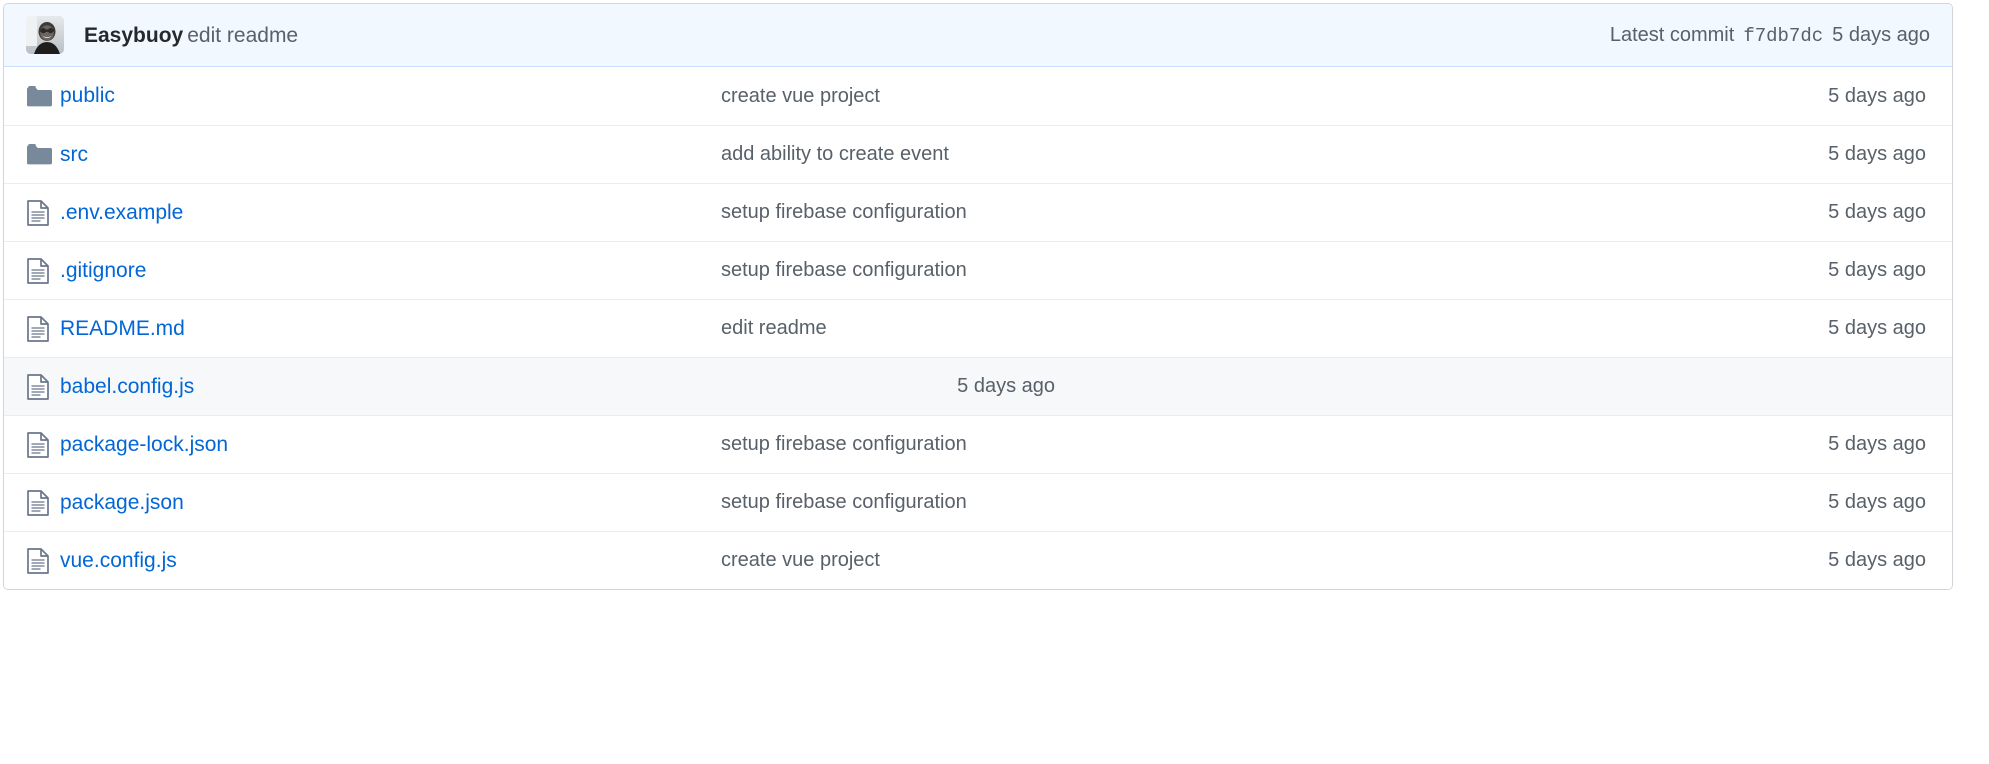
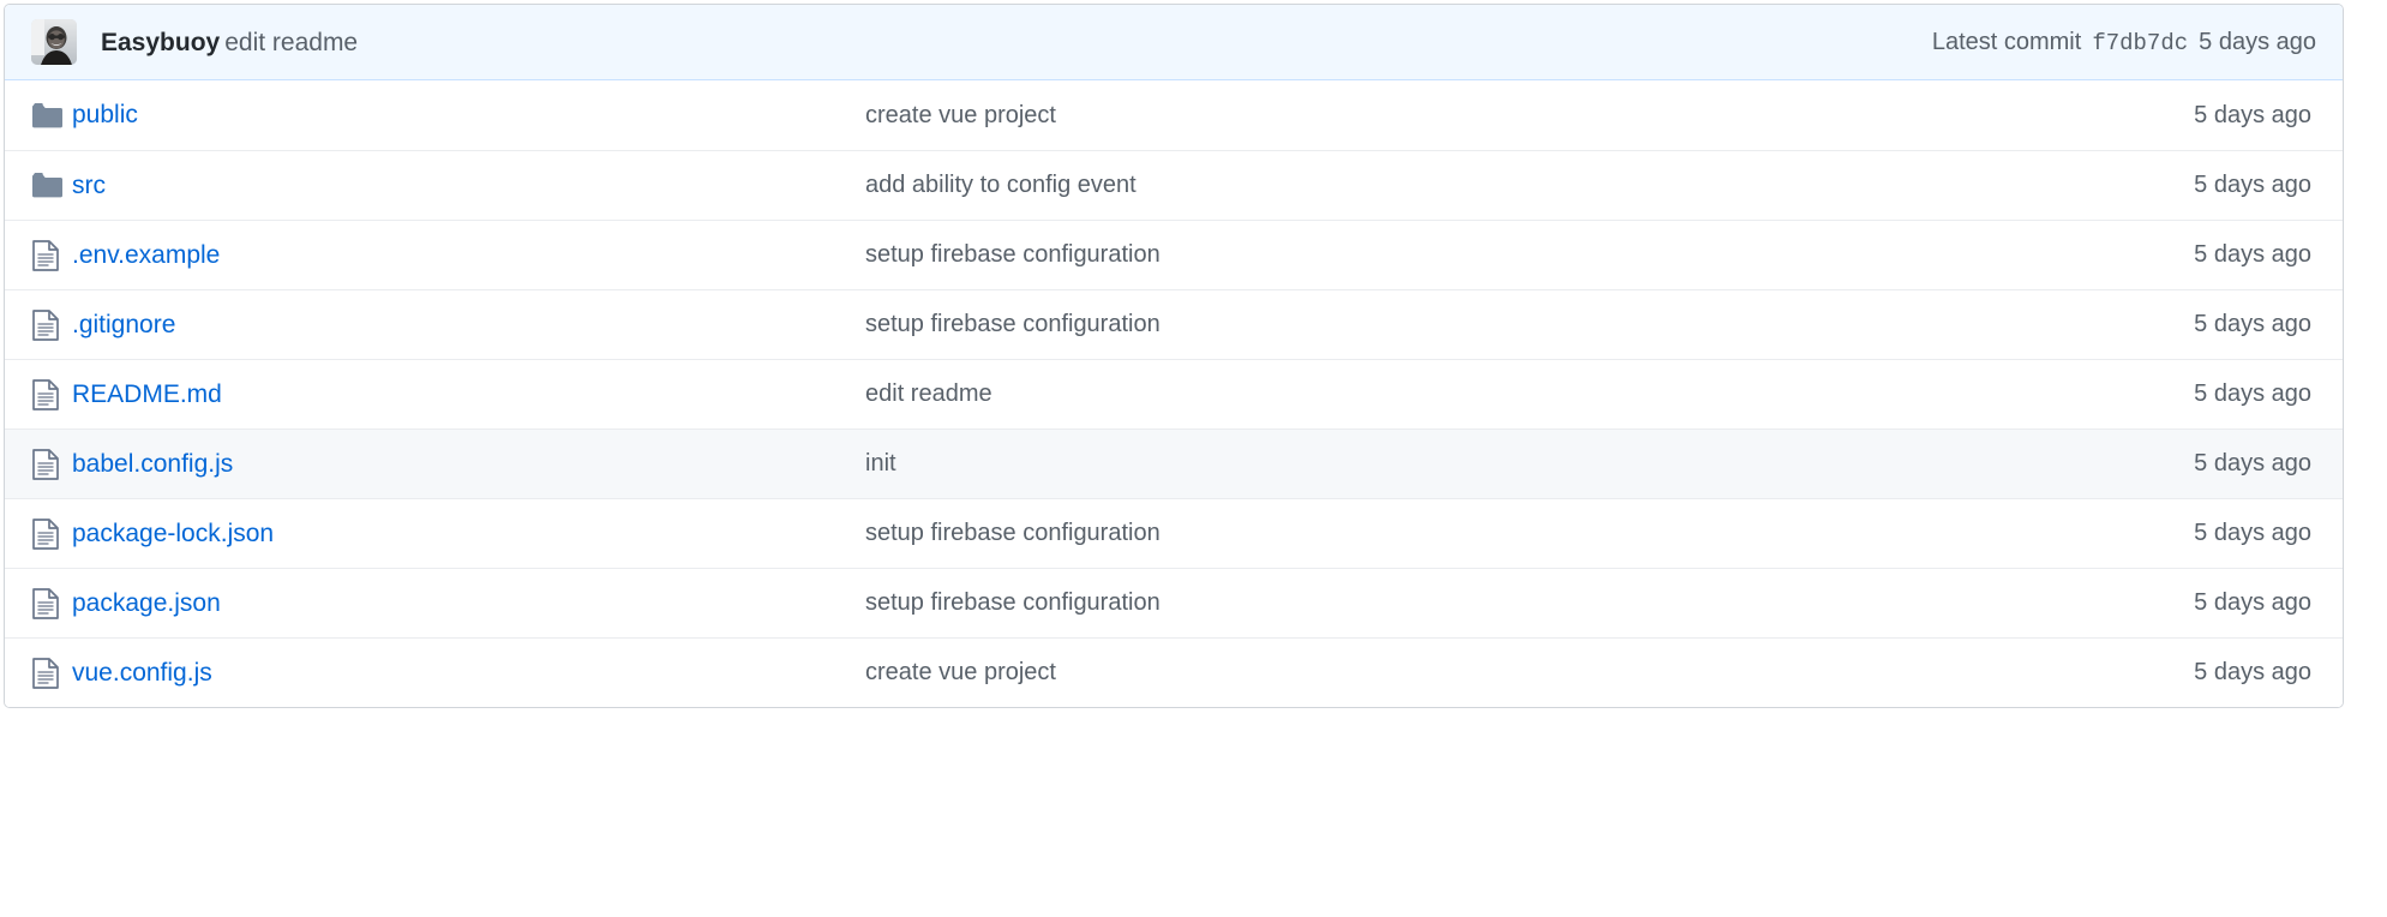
  Easybuoy edit readme
  Latest commit
  f7db7dc
  5 days ago
  public
  create vue project
  5 days ago
  src
- add ability to create event
+ add ability to config event
  5 days ago
  .env.example
  setup firebase configuration
  5 days ago
  .gitignore
  setup firebase configuration
  5 days ago
  README.md
  edit readme
  5 days ago
  babel.config.js
+ init
  5 days ago
  package-lock.json
  setup firebase configuration
  5 days ago
  package.json
  setup firebase configuration
  5 days ago
  vue.config.js
  create vue project
  5 days ago
